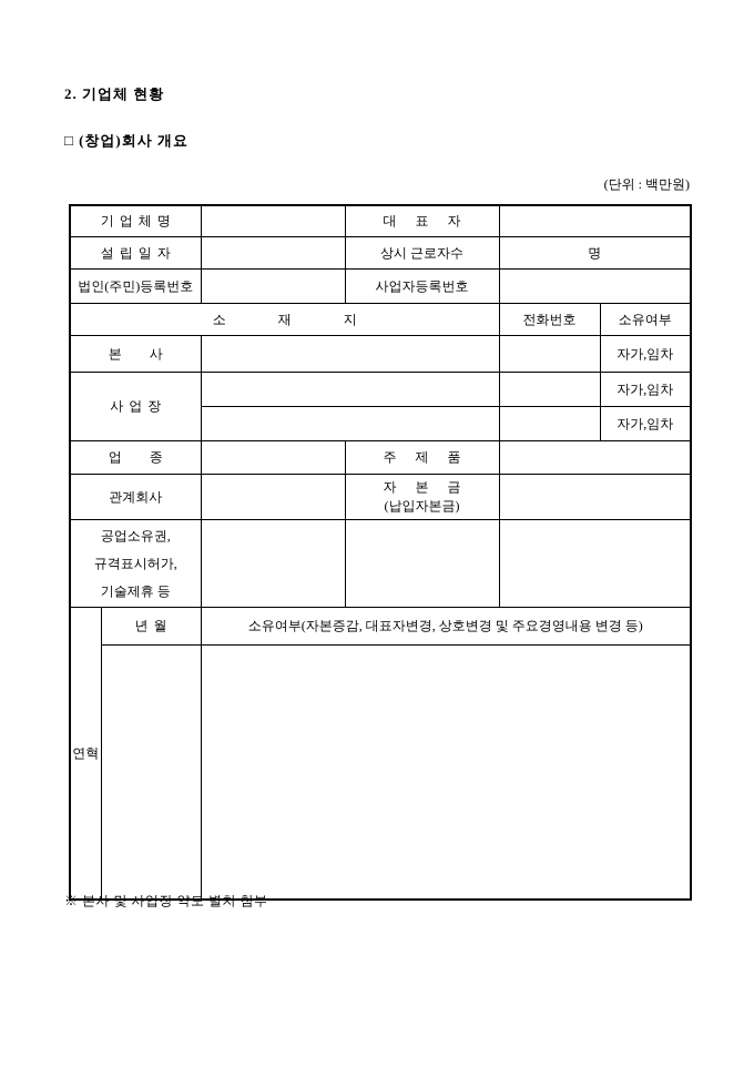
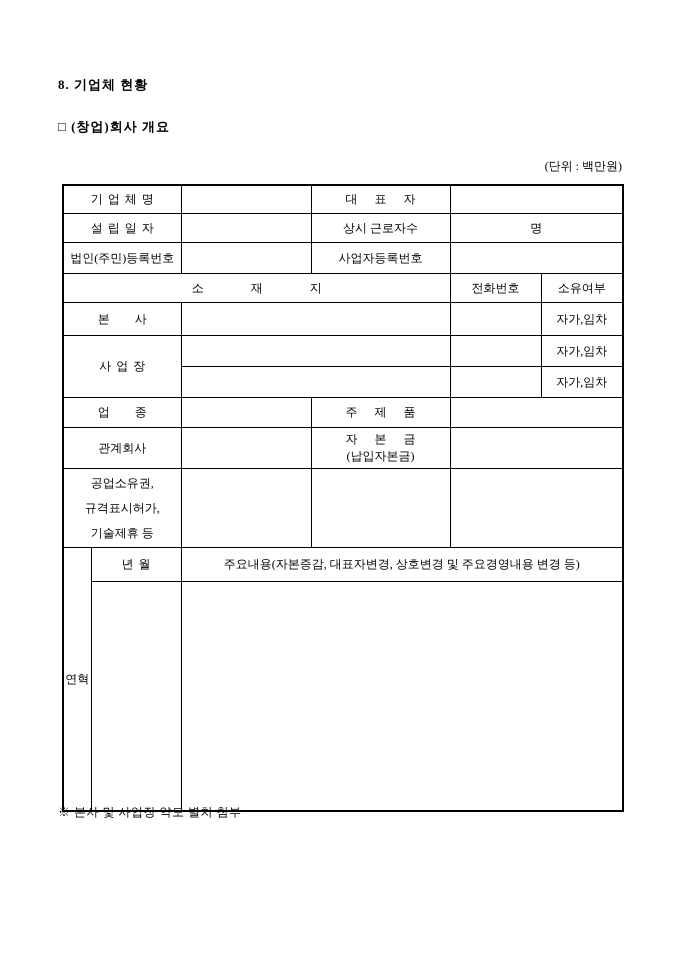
- 2. 기업체 현황
+ 8. 기업체 현황
  □ (창업)회사 개요
  (단위 : 백만원)
  기 업 체 명		대 표 자
  설 립 일 자		상시 근로자수	명
  법인(주민)등록번호		사업자등록번호
  소 재 지	전화번호	소유여부
  본 사			자가,임차
  사 업 장			자가,임차
  		자가,임차
  업 종		주 제 품
  관계회사		자 본 금 (납입자본금)
  공업소유권, 규격표시허가, 기술제휴 등
- 연혁	년 월	소유여부(자본증감, 대표자변경, 상호변경 및 주요경영내용 변경 등)
+ 연혁	년 월	주요내용(자본증감, 대표자변경, 상호변경 및 주요경영내용 변경 등)
  ※ 본사 및 사업장 약도 별치 첨부
